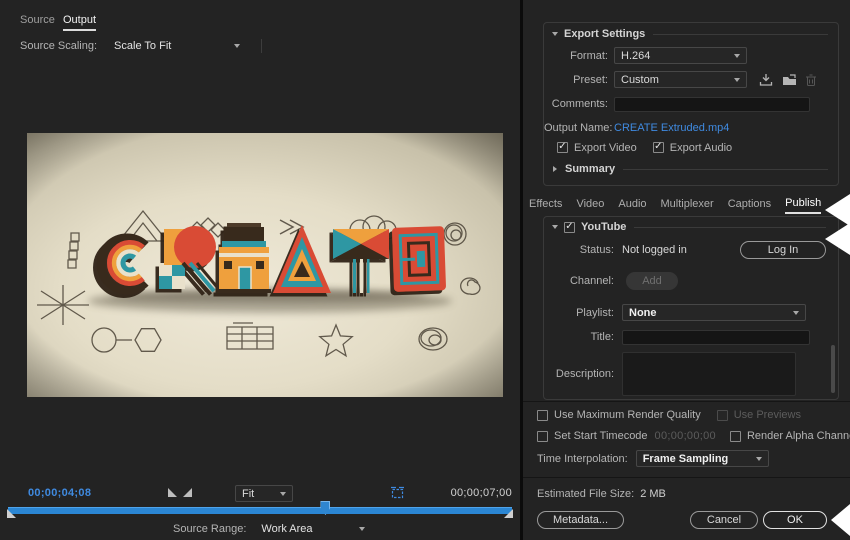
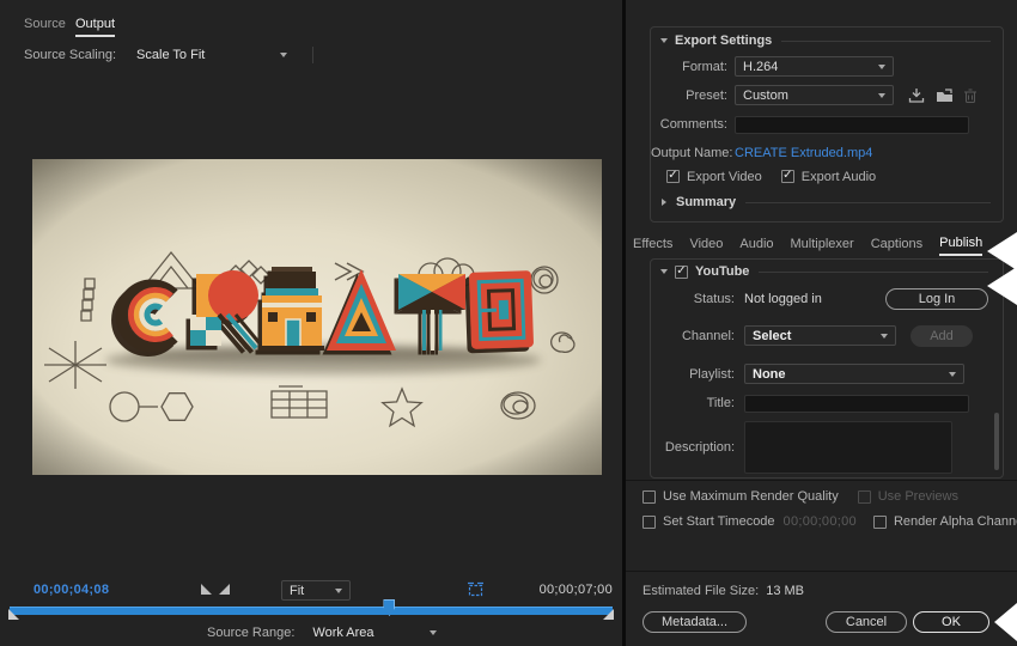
  Source
  Output
  Source Scaling:
  Scale To Fit
  00;00;04;08
  Fit
  00;00;07;00
  Source Range:
  Work Area
  Export Settings
  Format:
  H.264
  Preset:
  Custom
  Comments:
  Output Name:
  CREATE Extruded.mp4
  Export Video
  Export Audio
  Summary
  Effects
  Video
  Audio
  Multiplexer
  Captions
  Publish
  YouTube
  Status:
  Not logged in
  Log In
  Channel:
+ Select
  Add
  Playlist:
  None
  Title:
  Description:
  Use Maximum Render Quality
  Use Previews
  Set Start Timecode
  00;00;00;00
  Render Alpha Chann
- Time Interpolation:
- Frame Sampling
  Estimated File Size:
- 2 MB
+ 13 MB
  Metadata...
  Cancel
  OK
